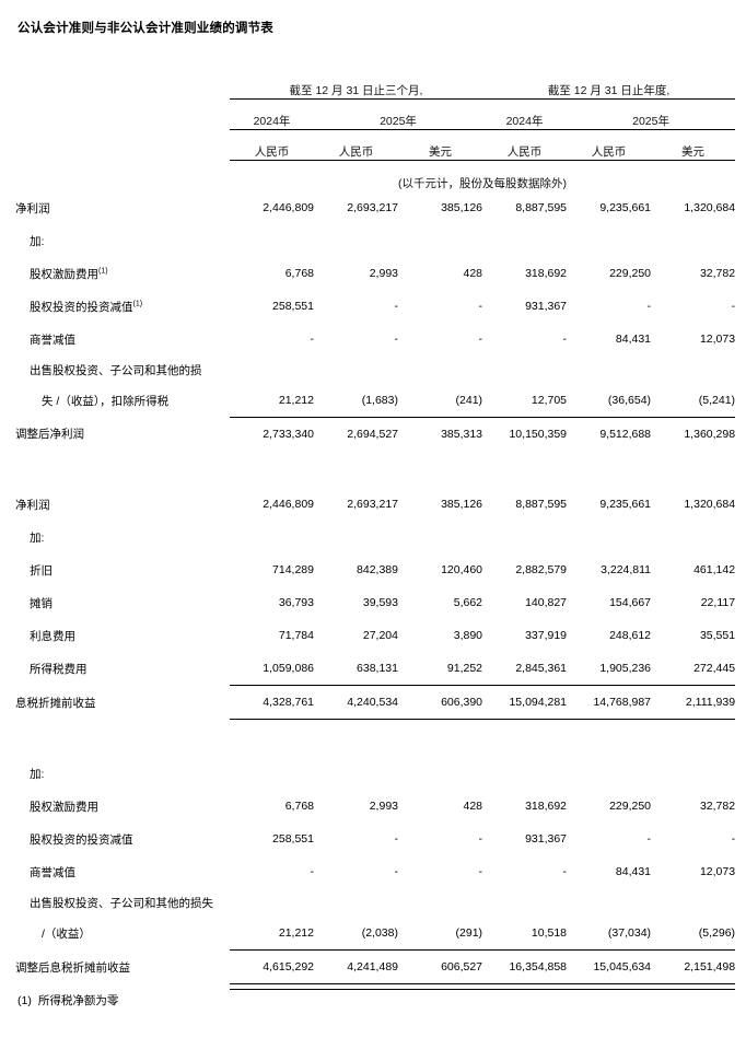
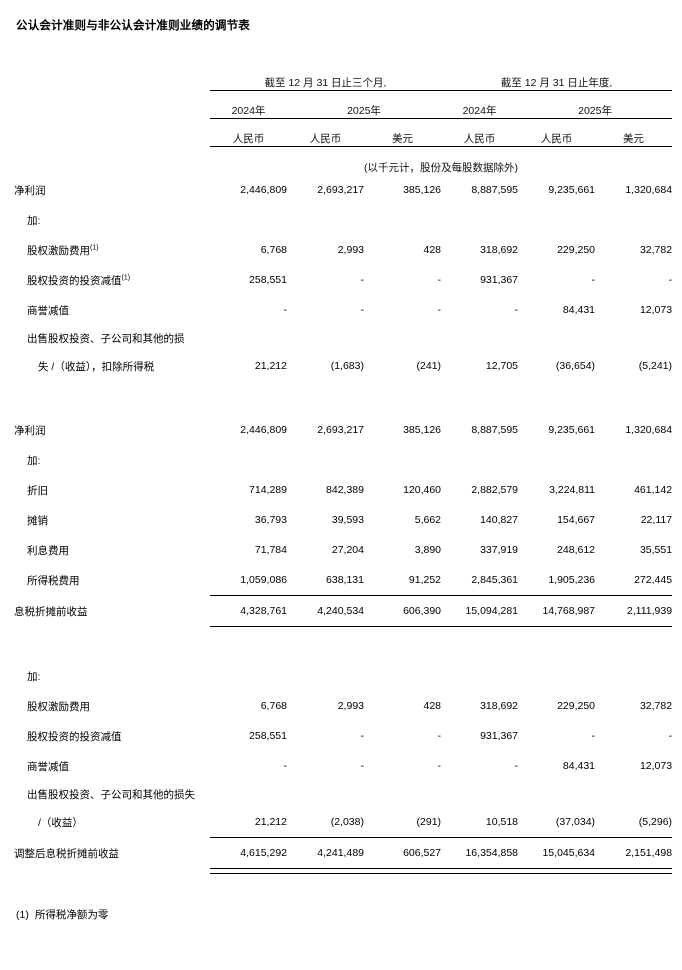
  公认会计准则与非公认会计准则业绩的调节表
  	截至 12 月 31 日止三个月,	截至 12 月 31 日止年度,
  	2024年	2025年	2024年	2025年
  	人民币	人民币	美元	人民币	人民币	美元
  	(以千元计，股份及每股数据除外)
  净利润	2,446,809	2,693,217	385,126	8,887,595	9,235,661	1,320,684
  加:
  股权激励费用	6,768	2,993	428	318,692	229,250	32,782
  股权投资的投资减值	258,551	-	-	931,367	-	-
  商誉减值	-	-	-	-	84,431	12,073
  出售股权投资、子公司和其他的损
  失 /（收益），扣除所得税	21,212	(1,683)	(241)	12,705	(36,654)	(5,241)
- 调整后净利润	2,733,340	2,694,527	385,313	10,150,359	9,512,688	1,360,298
  净利润	2,446,809	2,693,217	385,126	8,887,595	9,235,661	1,320,684
  加:
  折旧	714,289	842,389	120,460	2,882,579	3,224,811	461,142
  摊销	36,793	39,593	5,662	140,827	154,667	22,117
  利息费用	71,784	27,204	3,890	337,919	248,612	35,551
  所得税费用	1,059,086	638,131	91,252	2,845,361	1,905,236	272,445
  息税折摊前收益	4,328,761	4,240,534	606,390	15,094,281	14,768,987	2,111,939
  加:
  股权激励费用	6,768	2,993	428	318,692	229,250	32,782
  股权投资的投资减值	258,551	-	-	931,367	-	-
  商誉减值	-	-	-	-	84,431	12,073
  出售股权投资、子公司和其他的损失
  /（收益）	21,212	(2,038)	(291)	10,518	(37,034)	(5,296)
  调整后息税折摊前收益	4,615,292	4,241,489	606,527	16,354,858	15,045,634	2,151,498
  (1) 所得税净额为零
